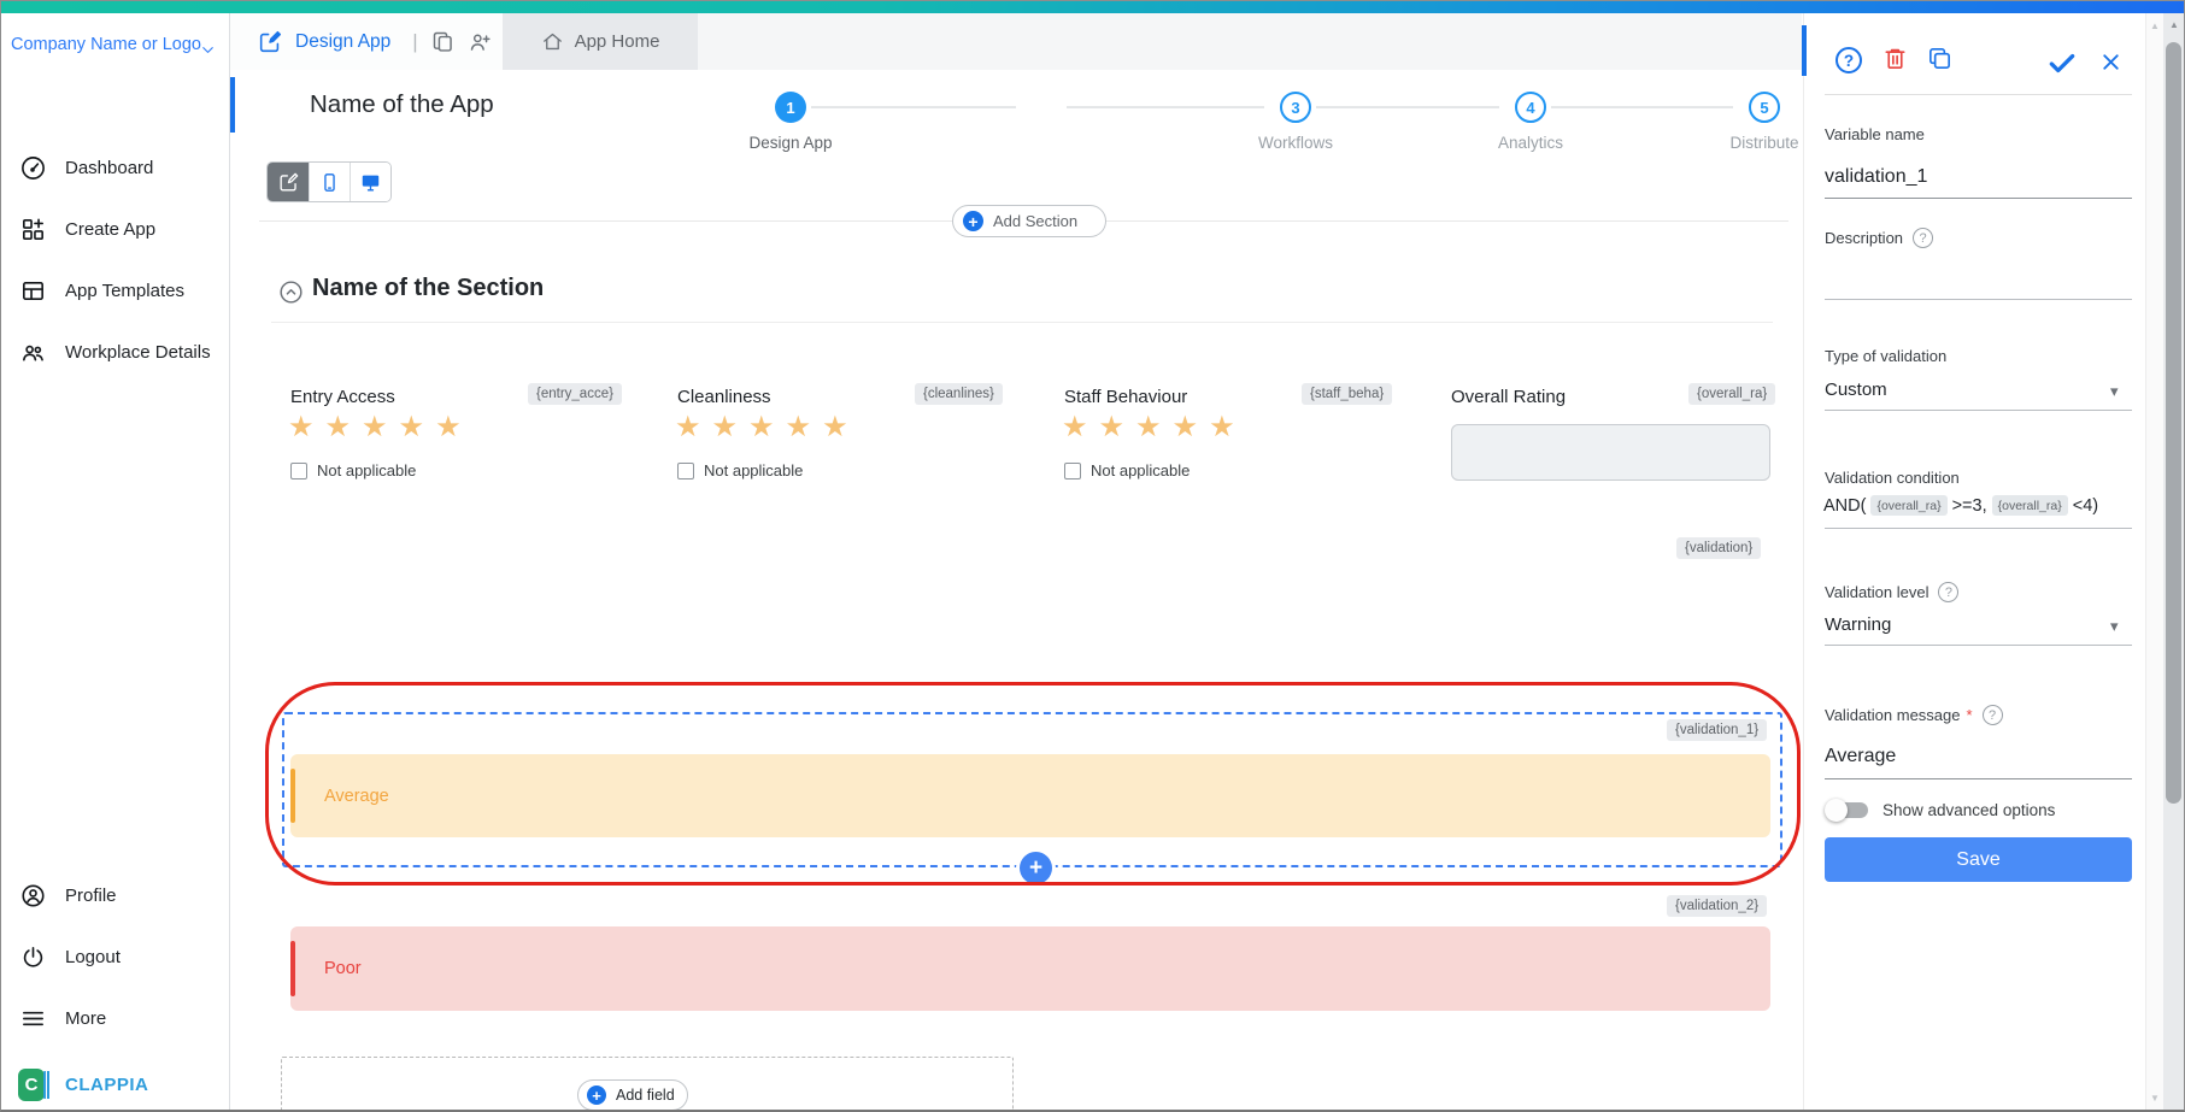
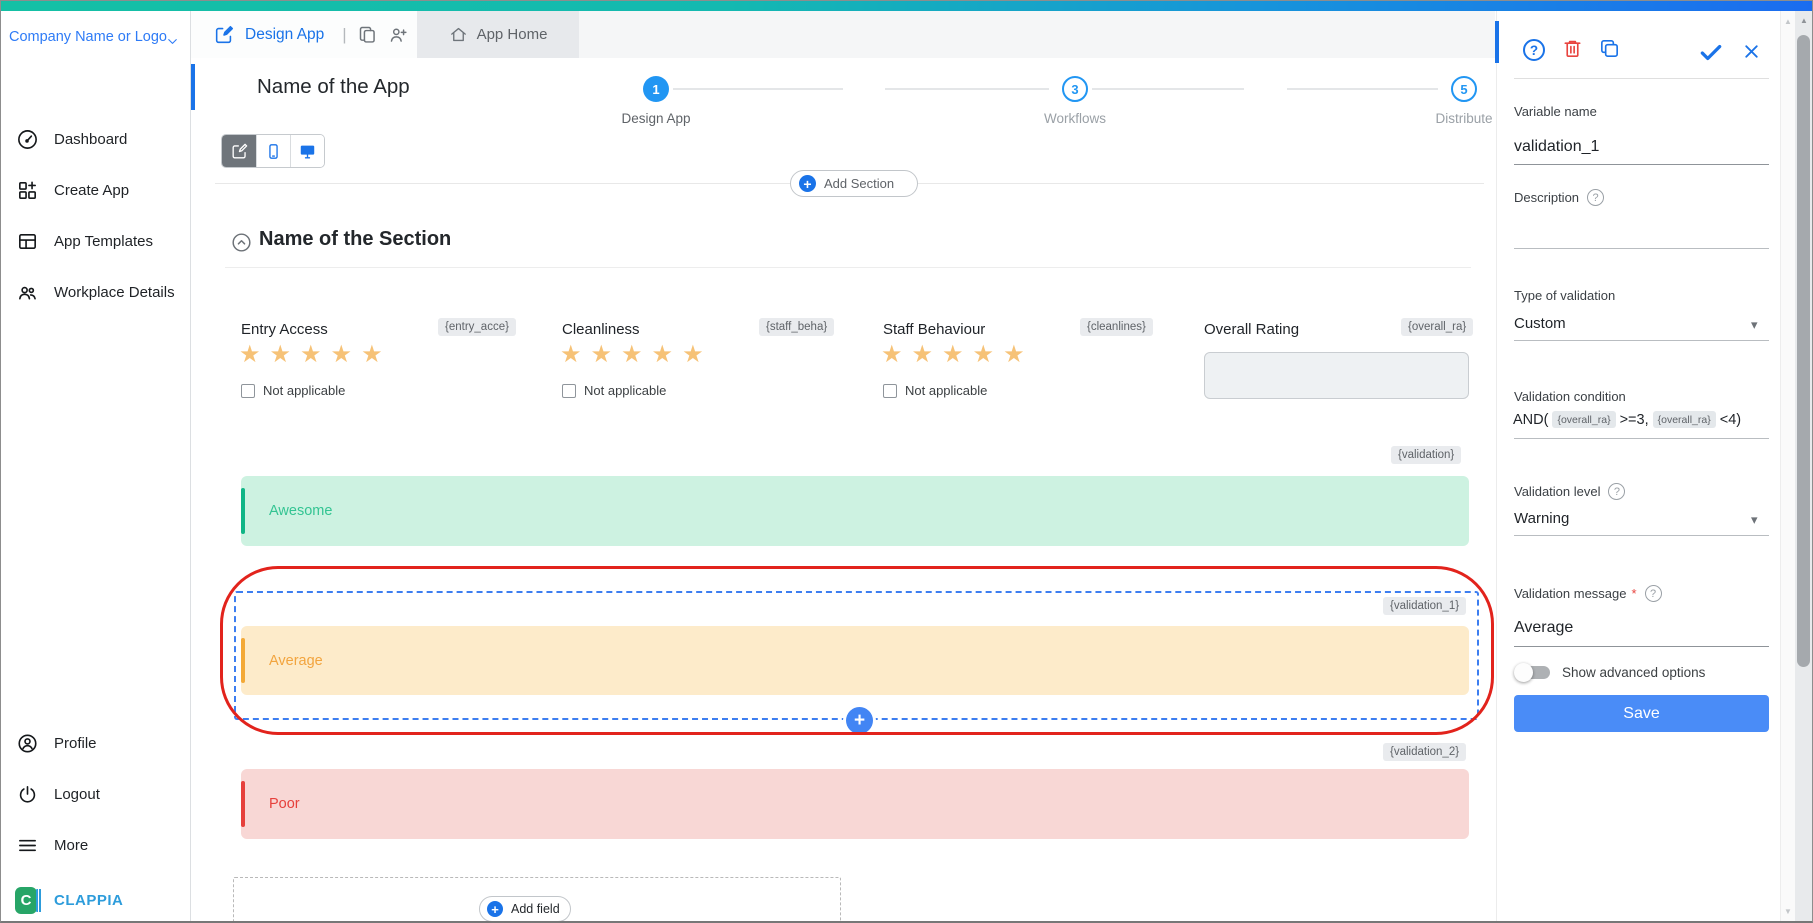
  Company Name or Logo
  Dashboard
  Create App
  App Templates
  Workplace Details
  Profile
  Logout
  More
  C
  CLAPPIA
  Design App
  |
  App Home
  Name of the App
  1
  Design App
  3
  Workflows
- 4
- Analytics
  5
  Distribute
  +
  Add Section
  Name of the Section
  Entry Access
  {entry_acce}
  ★
  ★
  ★
  ★
  ★
  Not applicable
  Cleanliness
- {cleanlines}
+ {staff_beha}
  ★
  ★
  ★
  ★
  ★
  Not applicable
  Staff Behaviour
- {staff_beha}
+ {cleanlines}
  ★
  ★
  ★
  ★
  ★
  Not applicable
  Overall Rating
  {overall_ra}
  {validation}
+ Awesome
  {validation_1}
  Average
  +
  {validation_2}
  Poor
  +
  Add field
  ?
  Variable name
  validation_1
  Description
  ?
  Type of validation
  Custom
  ▾
  Validation condition
  AND(
  {overall_ra}
  >=3,
  {overall_ra}
  <4)
  Validation level
  ?
  Warning
  ▾
  Validation message
  *
  ?
  Average
  Show advanced options
  Save
  ▲
  ▼
  ▲
